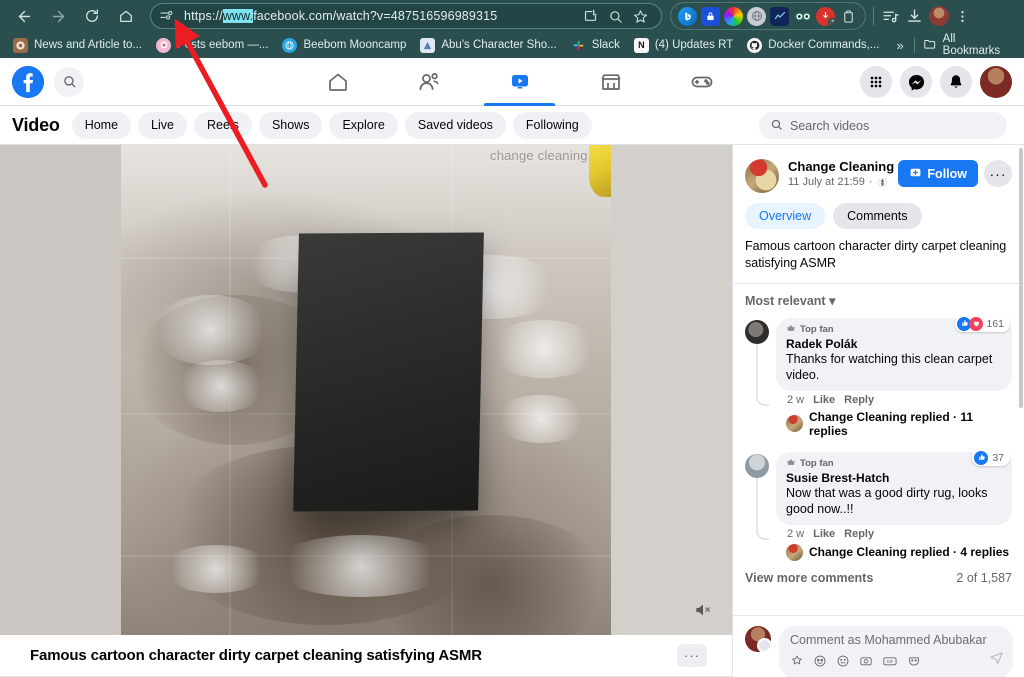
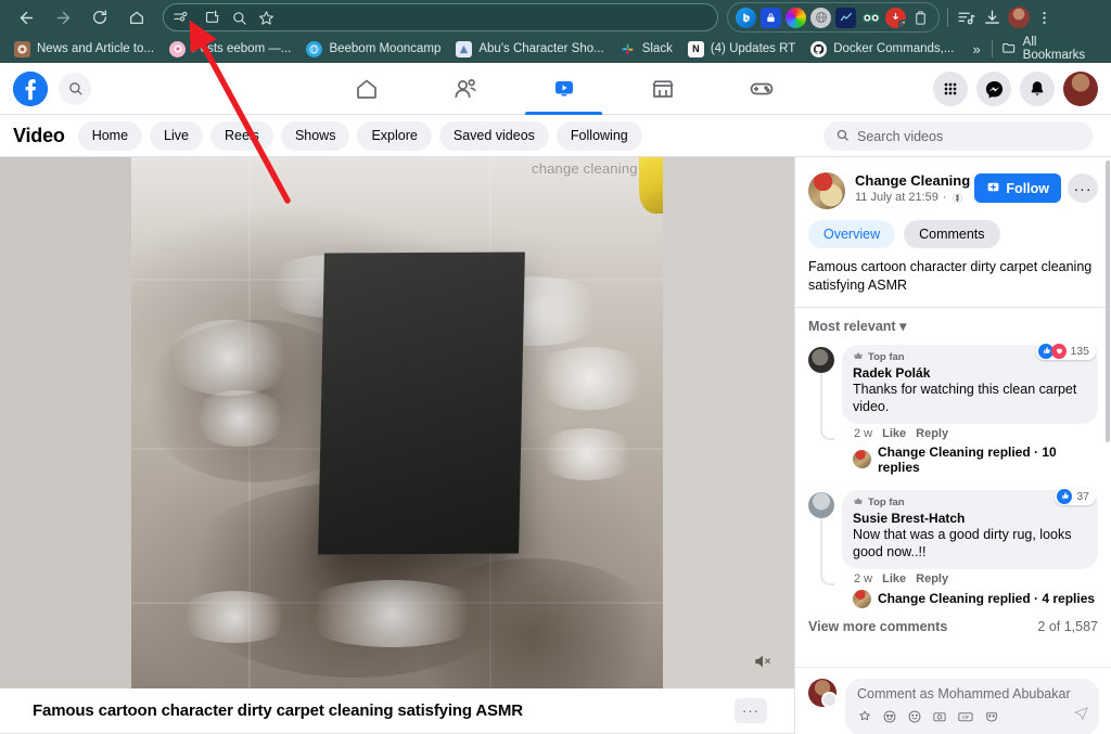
- https://www.facebook.com/watch?v=487516596989315
  News and Article to...
  Psts eebom —...
  Beebom Mooncamp
  Abu's Character Sho...
  Slack
  N
  (4) Updates RT
  Docker Commands,...
  »
  All Bookmarks
  Video
  Home
  Live
  Rees
  Shows
  Explore
  Saved videos
  Following
  Search videos
  change cleaning
  Famous cartoon character dirty carpet cleaning satisfying ASMR
  ···
  Change Cleaning
  11 July at 21:59
  ·
  Follow
  ···
  Overview
  Comments
  Famous cartoon character dirty carpet cleaning satisfying ASMR
  Most relevant ▾
  Top fan
  Radek Polák
  Thanks for watching this clean carpet video.
  2 w
  Like
  Reply
- 161
+ 135
- Change Cleaning replied · 11 replies
+ Change Cleaning replied · 10 replies
  Top fan
  Susie Brest-Hatch
  Now that was a good dirty rug, looks good now..!!
  2 w
  Like
  Reply
  37
  Change Cleaning replied · 4 replies
  View more comments
  2 of 1,587
  Comment as Mohammed Abubakar
